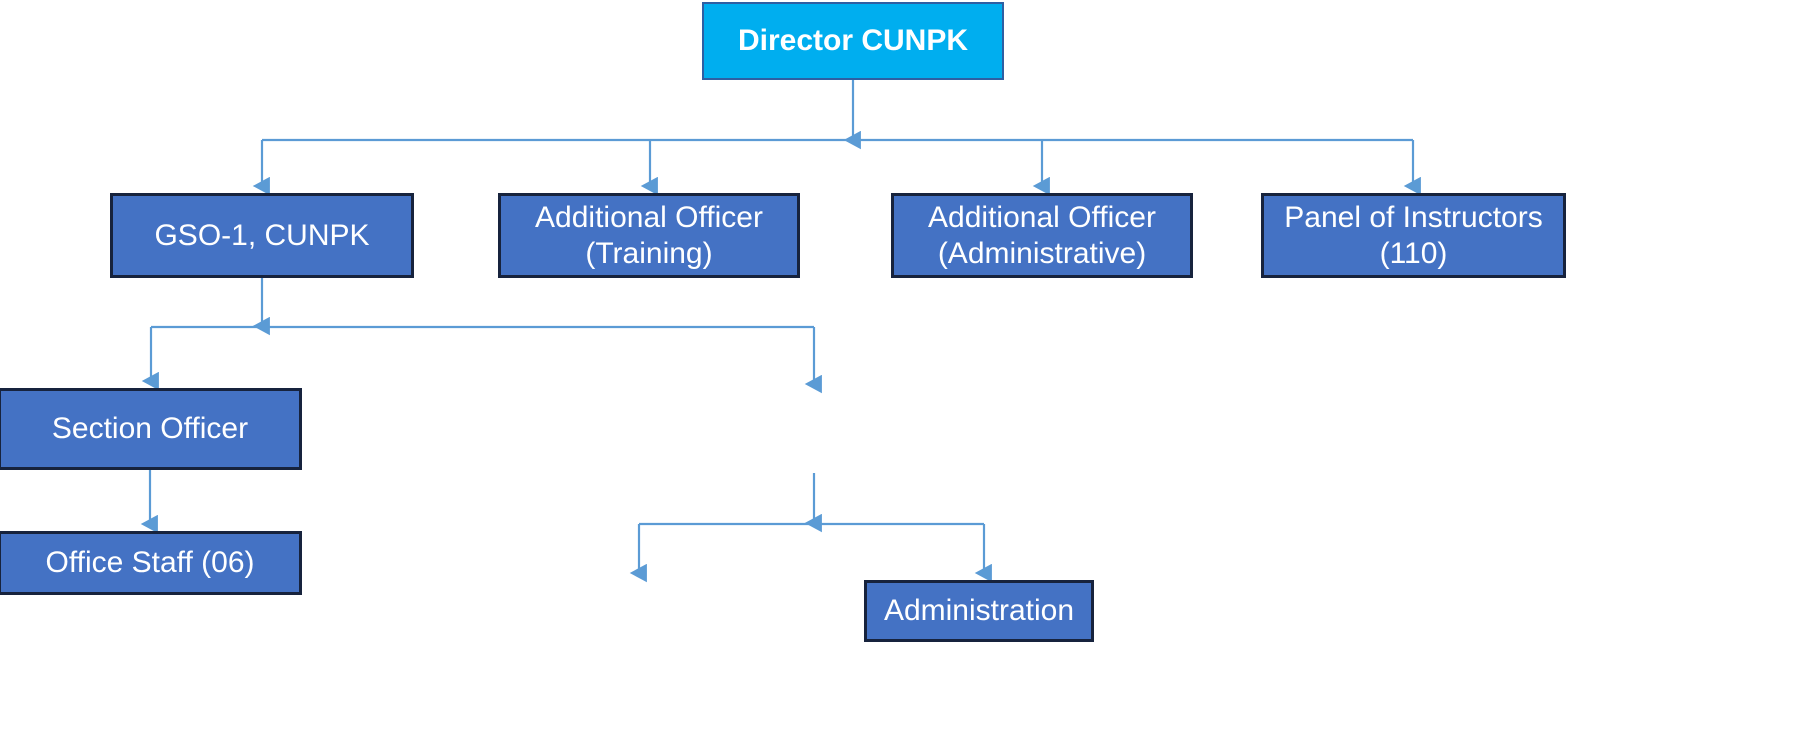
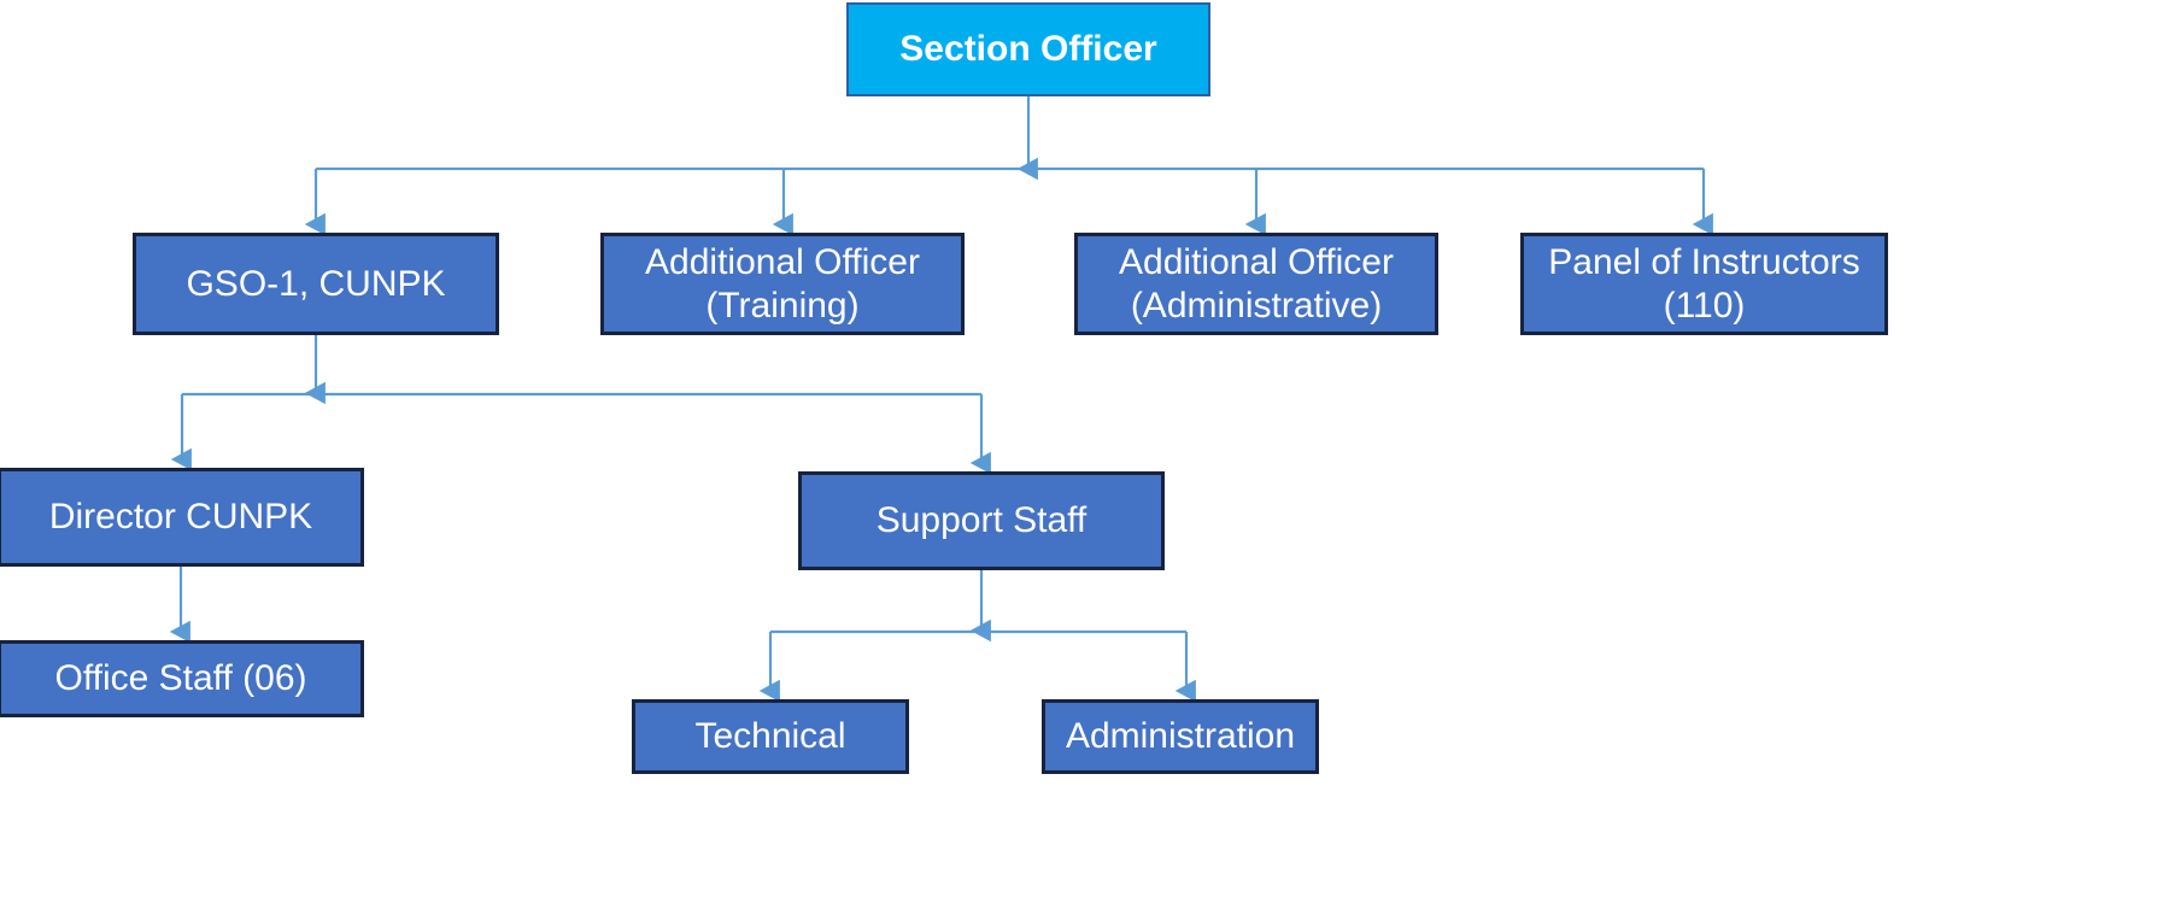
- Director CUNPK
+ Section Officer
  GSO-1, CUNPK
  Additional Officer
  (Training)
  Additional Officer
  (Administrative)
  Panel of Instructors
  (110)
- Section Officer
+ Director CUNPK
+ Support Staff
  Office Staff (06)
+ Technical
  Administration
